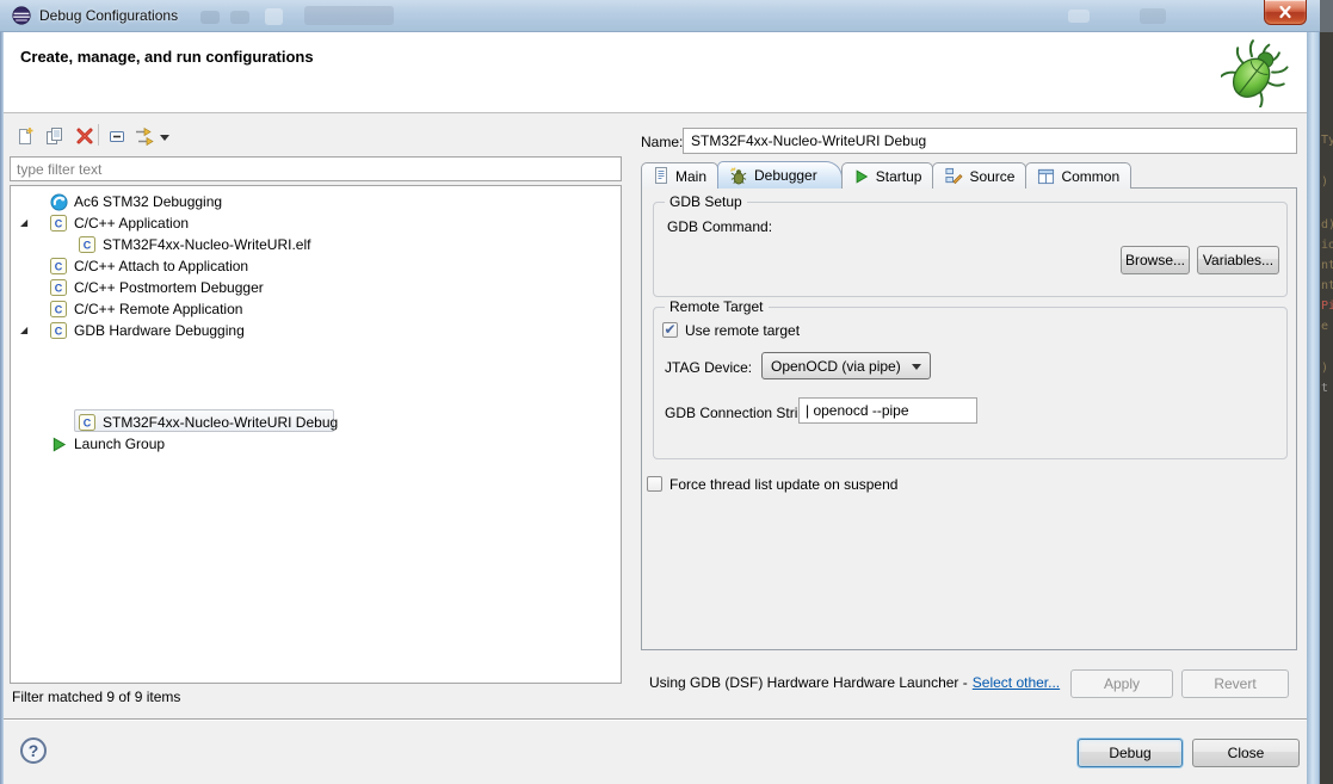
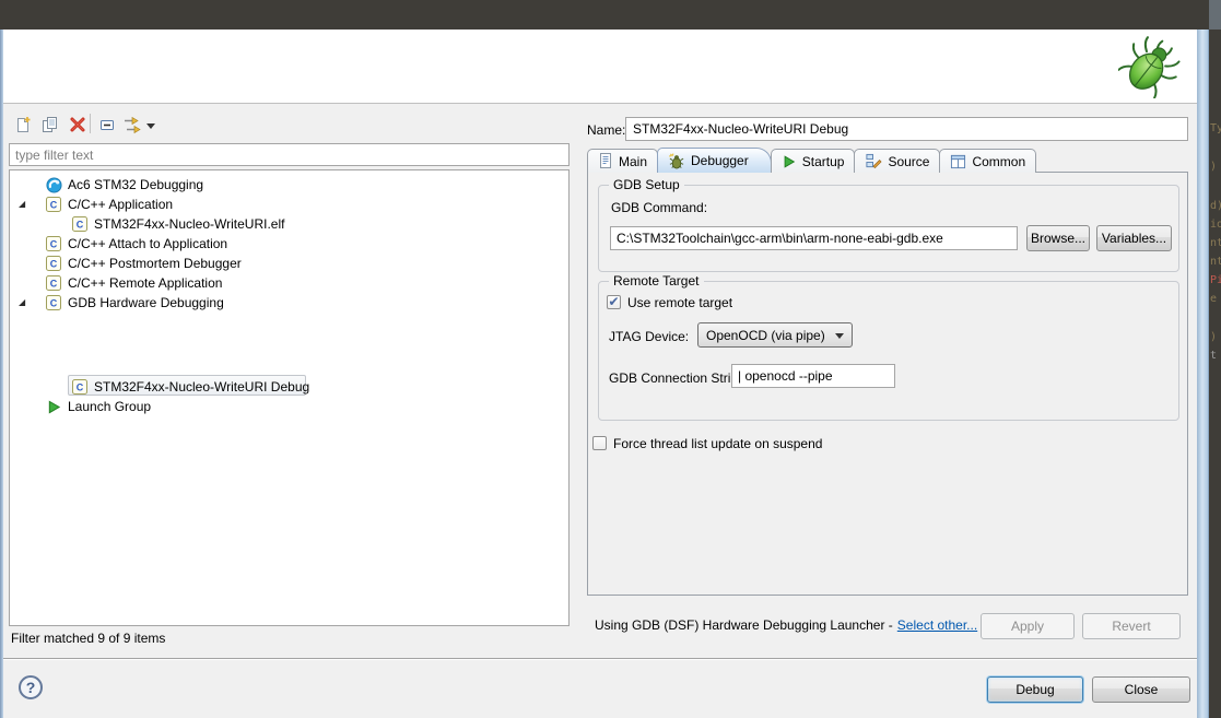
  Ty
  )
  d)
  io
  nt
  nt
  Pi
  e
  )
  t
- Debug Configurations
- Create, manage, and run configurations
  type filter text
  Ac6 STM32 Debugging
  ◢
  C
  C/C++ Application
  C
  STM32F4xx-Nucleo-WriteURI.elf
  C
  C/C++ Attach to Application
  C
  C/C++ Postmortem Debugger
  C
  C/C++ Remote Application
  ◢
  C
  GDB Hardware Debugging
  C
  STM32F4xx-Nucleo-WriteURI Debug
  Launch Group
  Filter matched 9 of 9 items
  Name:
  STM32F4xx-Nucleo-WriteURI Debug
  Main
  Debugger
  Startup
  Source
  Common
  GDB Setup
  GDB Command:
+ C:\STM32Toolchain\gcc-arm\bin\arm-none-eabi-gdb.exe
  Browse...
  Variables...
  Remote Target
  ✔
  Use remote target
  JTAG Device:
  OpenOCD (via pipe)
  GDB Connection Stri
  | openocd --pipe
  Force thread list update on suspend
- Using GDB (DSF) Hardware Hardware Launcher -
+ Using GDB (DSF) Hardware Debugging Launcher -
  Select other...
  Apply
  Revert
  ?
  Debug
  Close
